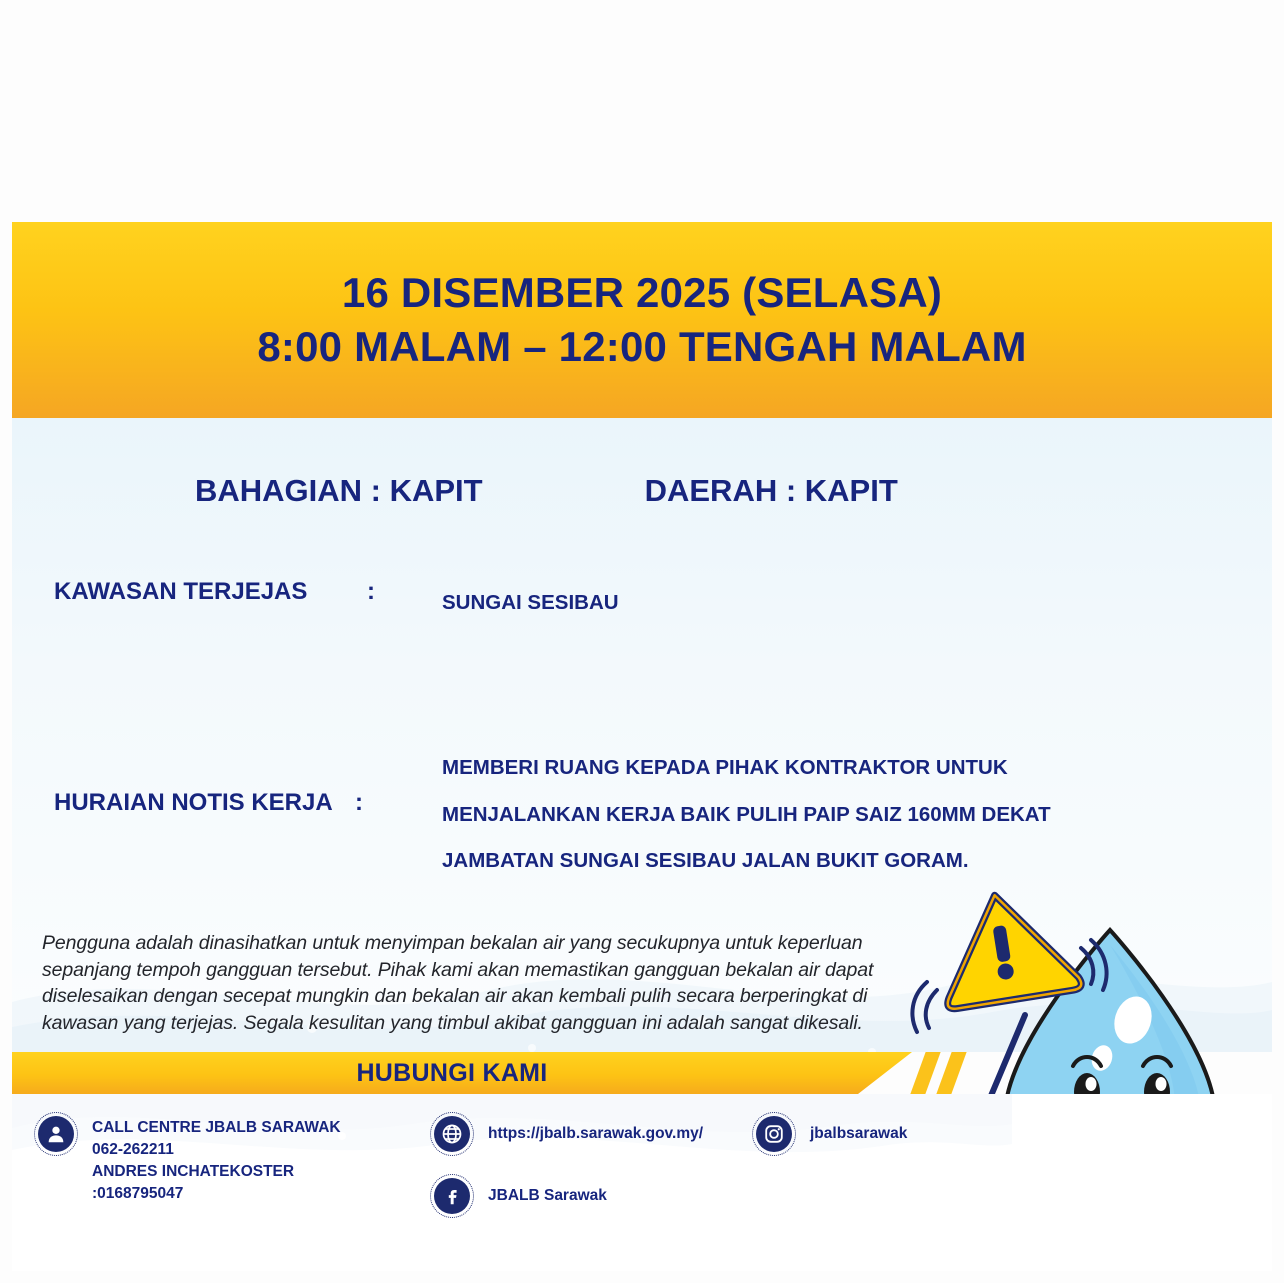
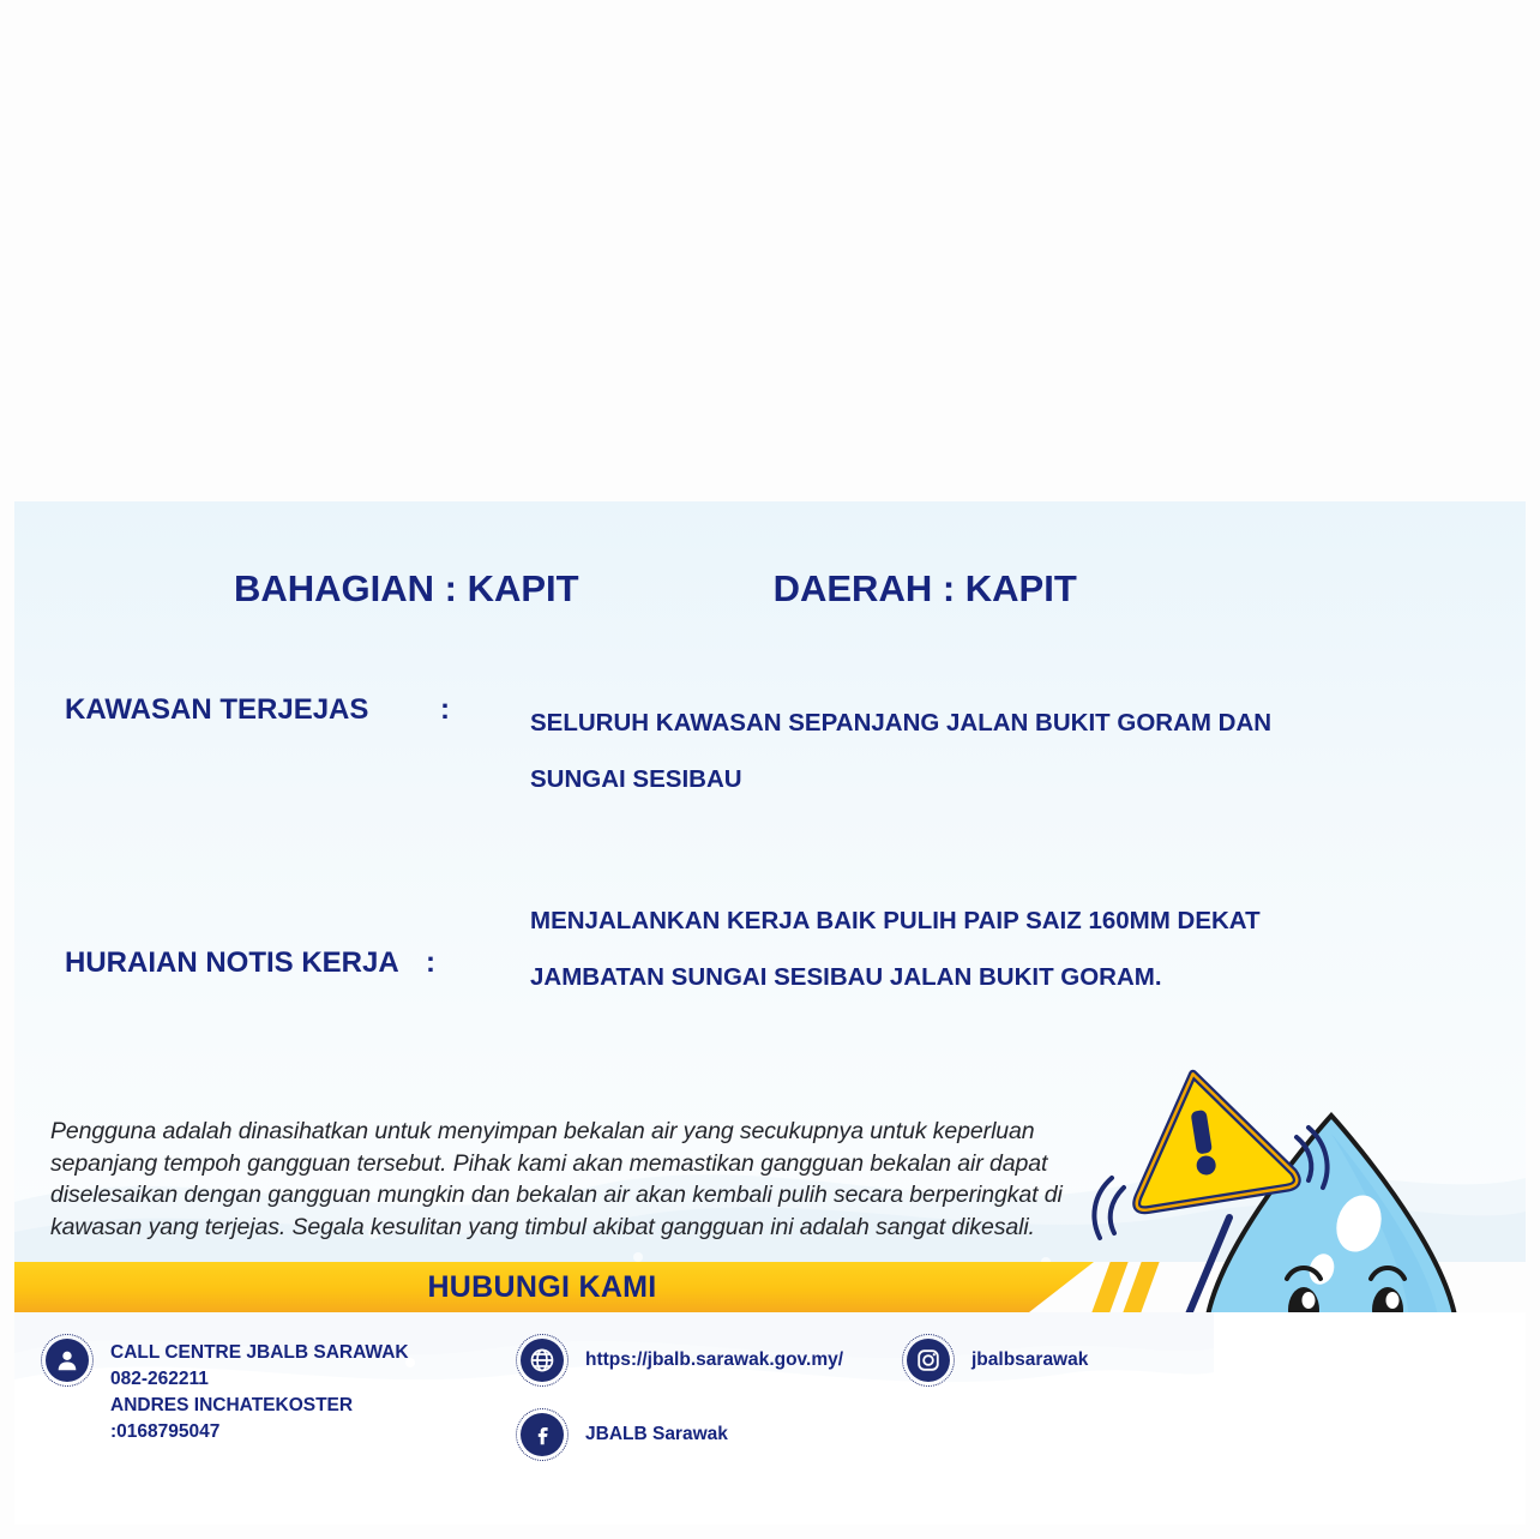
- 16 DISEMBER 2025 (SELASA)
- 8:00 MALAM – 12:00 TENGAH MALAM
  BAHAGIAN : KAPIT
  DAERAH : KAPIT
  KAWASAN TERJEJAS
  :
+ SELURUH KAWASAN SEPANJANG JALAN BUKIT GORAM DAN
  SUNGAI SESIBAU
  HURAIAN NOTIS KERJA
  :
- MEMBERI RUANG KEPADA PIHAK KONTRAKTOR UNTUK
  MENJALANKAN KERJA BAIK PULIH PAIP SAIZ 160MM DEKAT
  JAMBATAN SUNGAI SESIBAU JALAN BUKIT GORAM.
- Pengguna adalah dinasihatkan untuk menyimpan bekalan air yang secukupnya untuk keperluan sepanjang tempoh gangguan tersebut. Pihak kami akan memastikan gangguan bekalan air dapat diselesaikan dengan secepat mungkin dan bekalan air akan kembali pulih secara berperingkat di kawasan yang terjejas. Segala kesulitan yang timbul akibat gangguan ini adalah sangat dikesali.
+ Pengguna adalah dinasihatkan untuk menyimpan bekalan air yang secukupnya untuk keperluan sepanjang tempoh gangguan tersebut. Pihak kami akan memastikan gangguan bekalan air dapat diselesaikan dengan gangguan mungkin dan bekalan air akan kembali pulih secara berperingkat di kawasan yang terjejas. Segala kesulitan yang timbul akibat gangguan ini adalah sangat dikesali.
  HUBUNGI KAMI
  CALL CENTRE JBALB SARAWAK
- 062-262211
+ 082-262211
  ANDRES INCHATEKOSTER
  :0168795047
  https://jbalb.sarawak.gov.my/
  jbalbsarawak
  JBALB Sarawak
